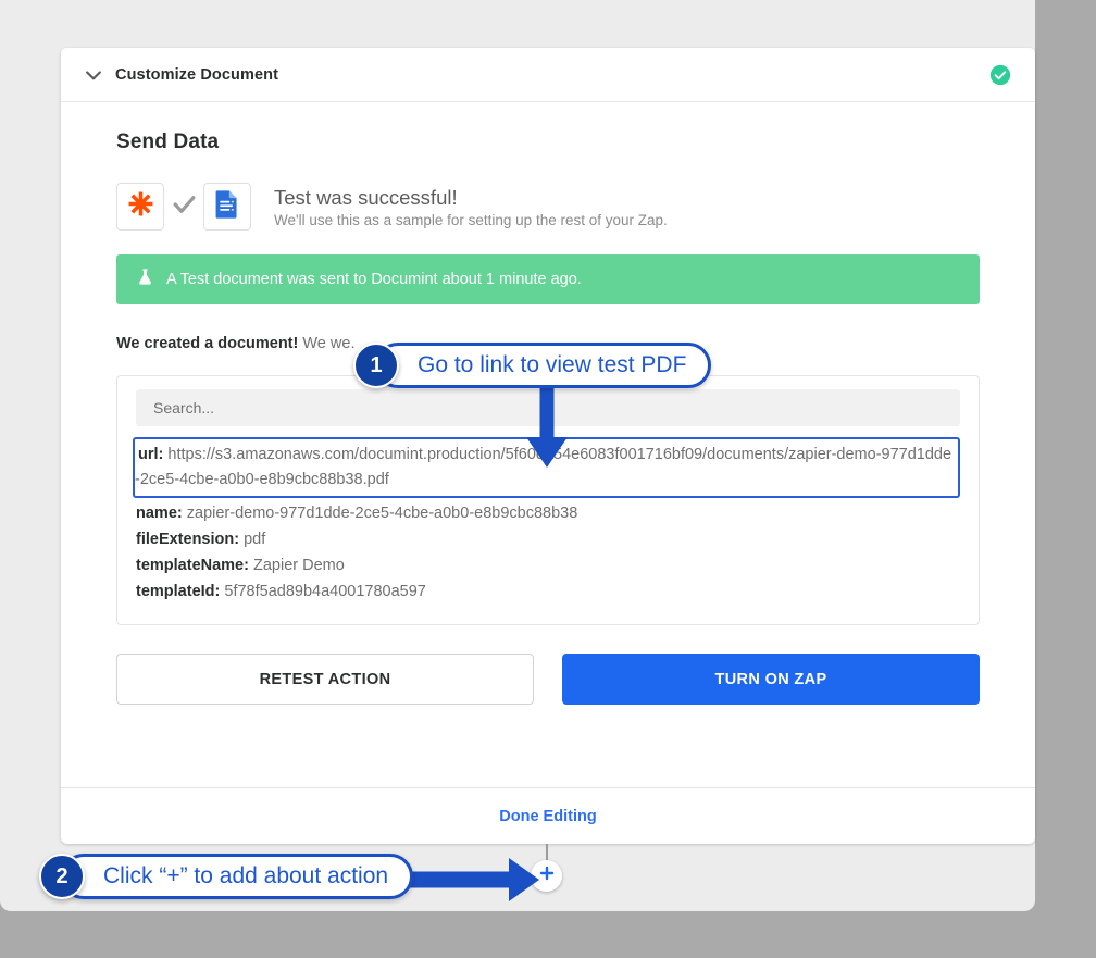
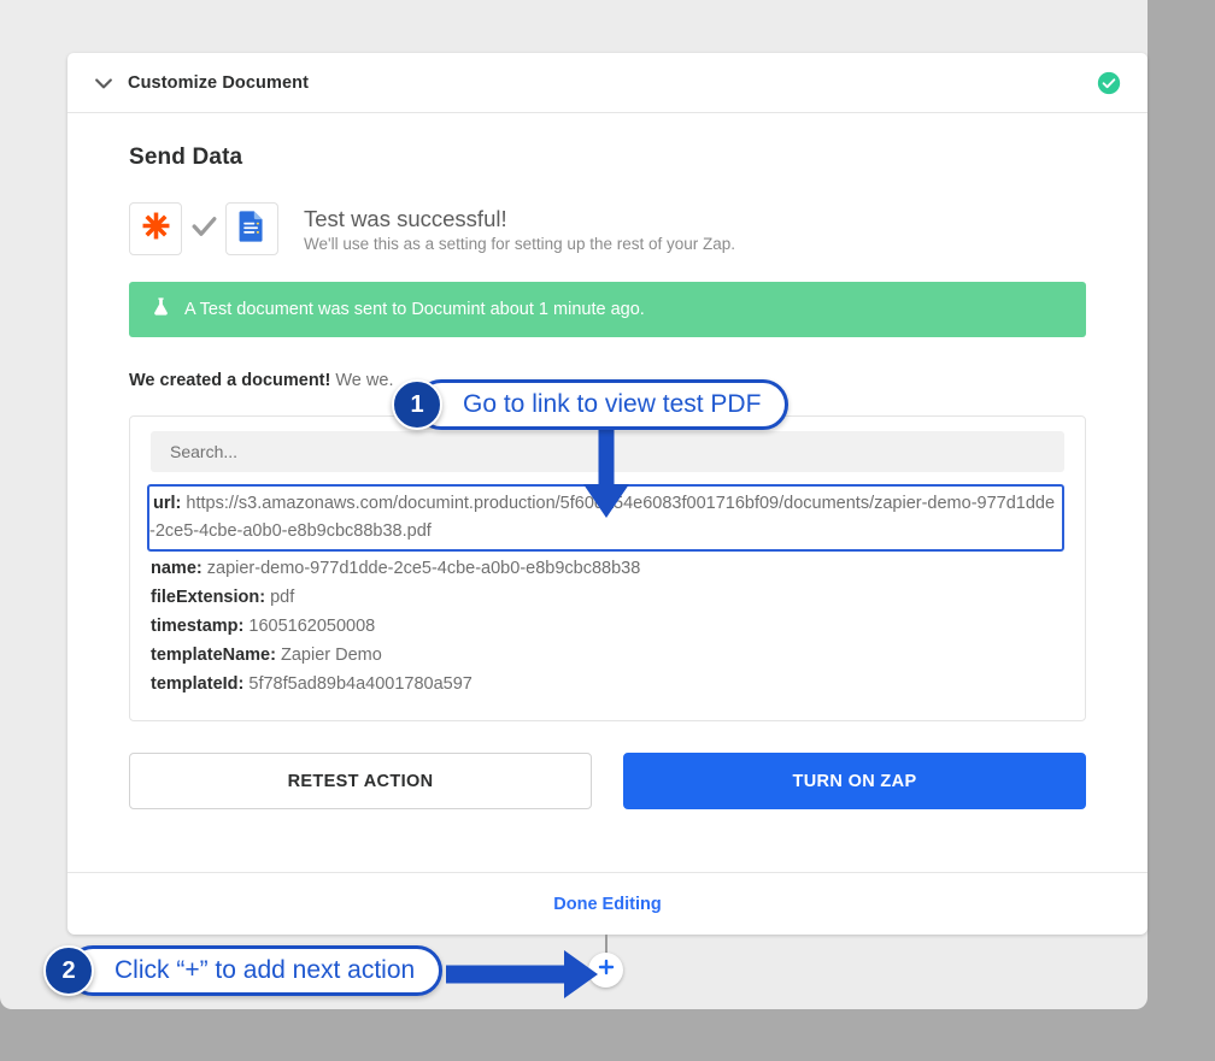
  Customize Document
  Send Data
  Test was successful!
- We'll use this as a sample for setting up the rest of your Zap.
+ We'll use this as a setting for setting up the rest of your Zap.
  A Test document was sent to Documint about 1 minute ago.
  We created a document! We we.
  Search...
  url: https://s3.amazonaws.com/documint.production/5f6054e6083f001716bf09/documents/zapier-demo-977d1dde-2ce5-4cbe-a0b0-e8b9cbc88b38.pdf
  name: zapier-demo-977d1dde-2ce5-4cbe-a0b0-e8b9cbc88b38
  fileExtension: pdf
+ timestamp: 1605162050008
  templateName: Zapier Demo
  templateId: 5f78f5ad89b4a4001780a597
  RETEST ACTION
  TURN ON ZAP
  Done Editing
  1
  Go to link to view test PDF
  2
- Click “+” to add about action
+ Click “+” to add next action
